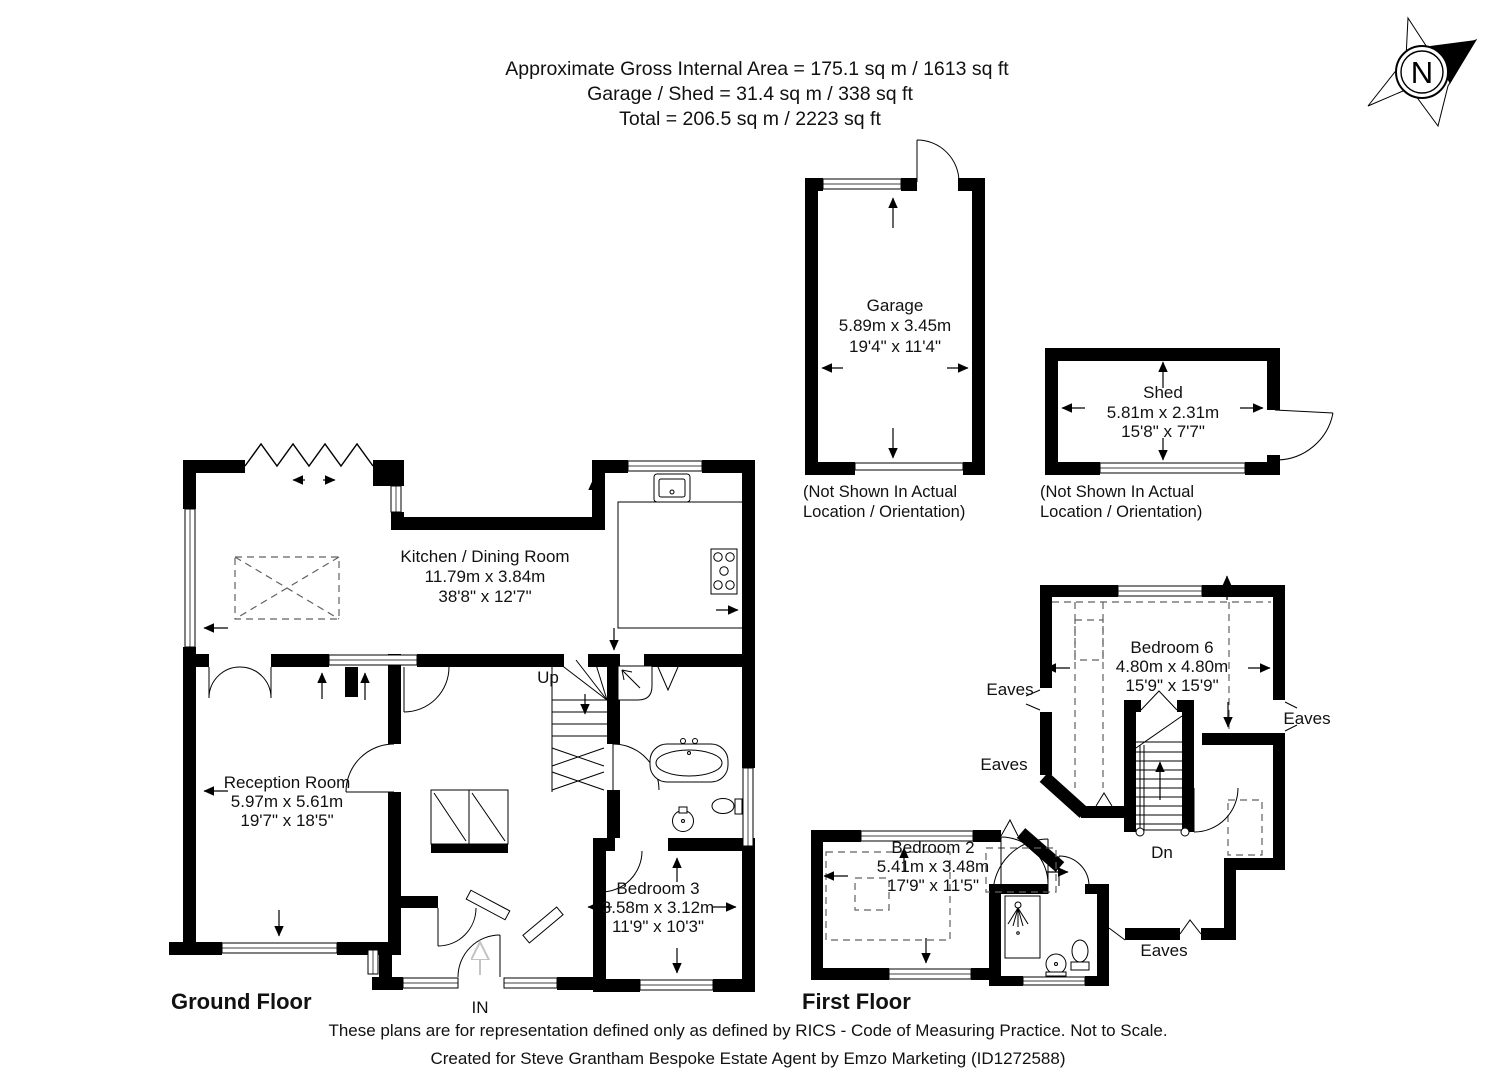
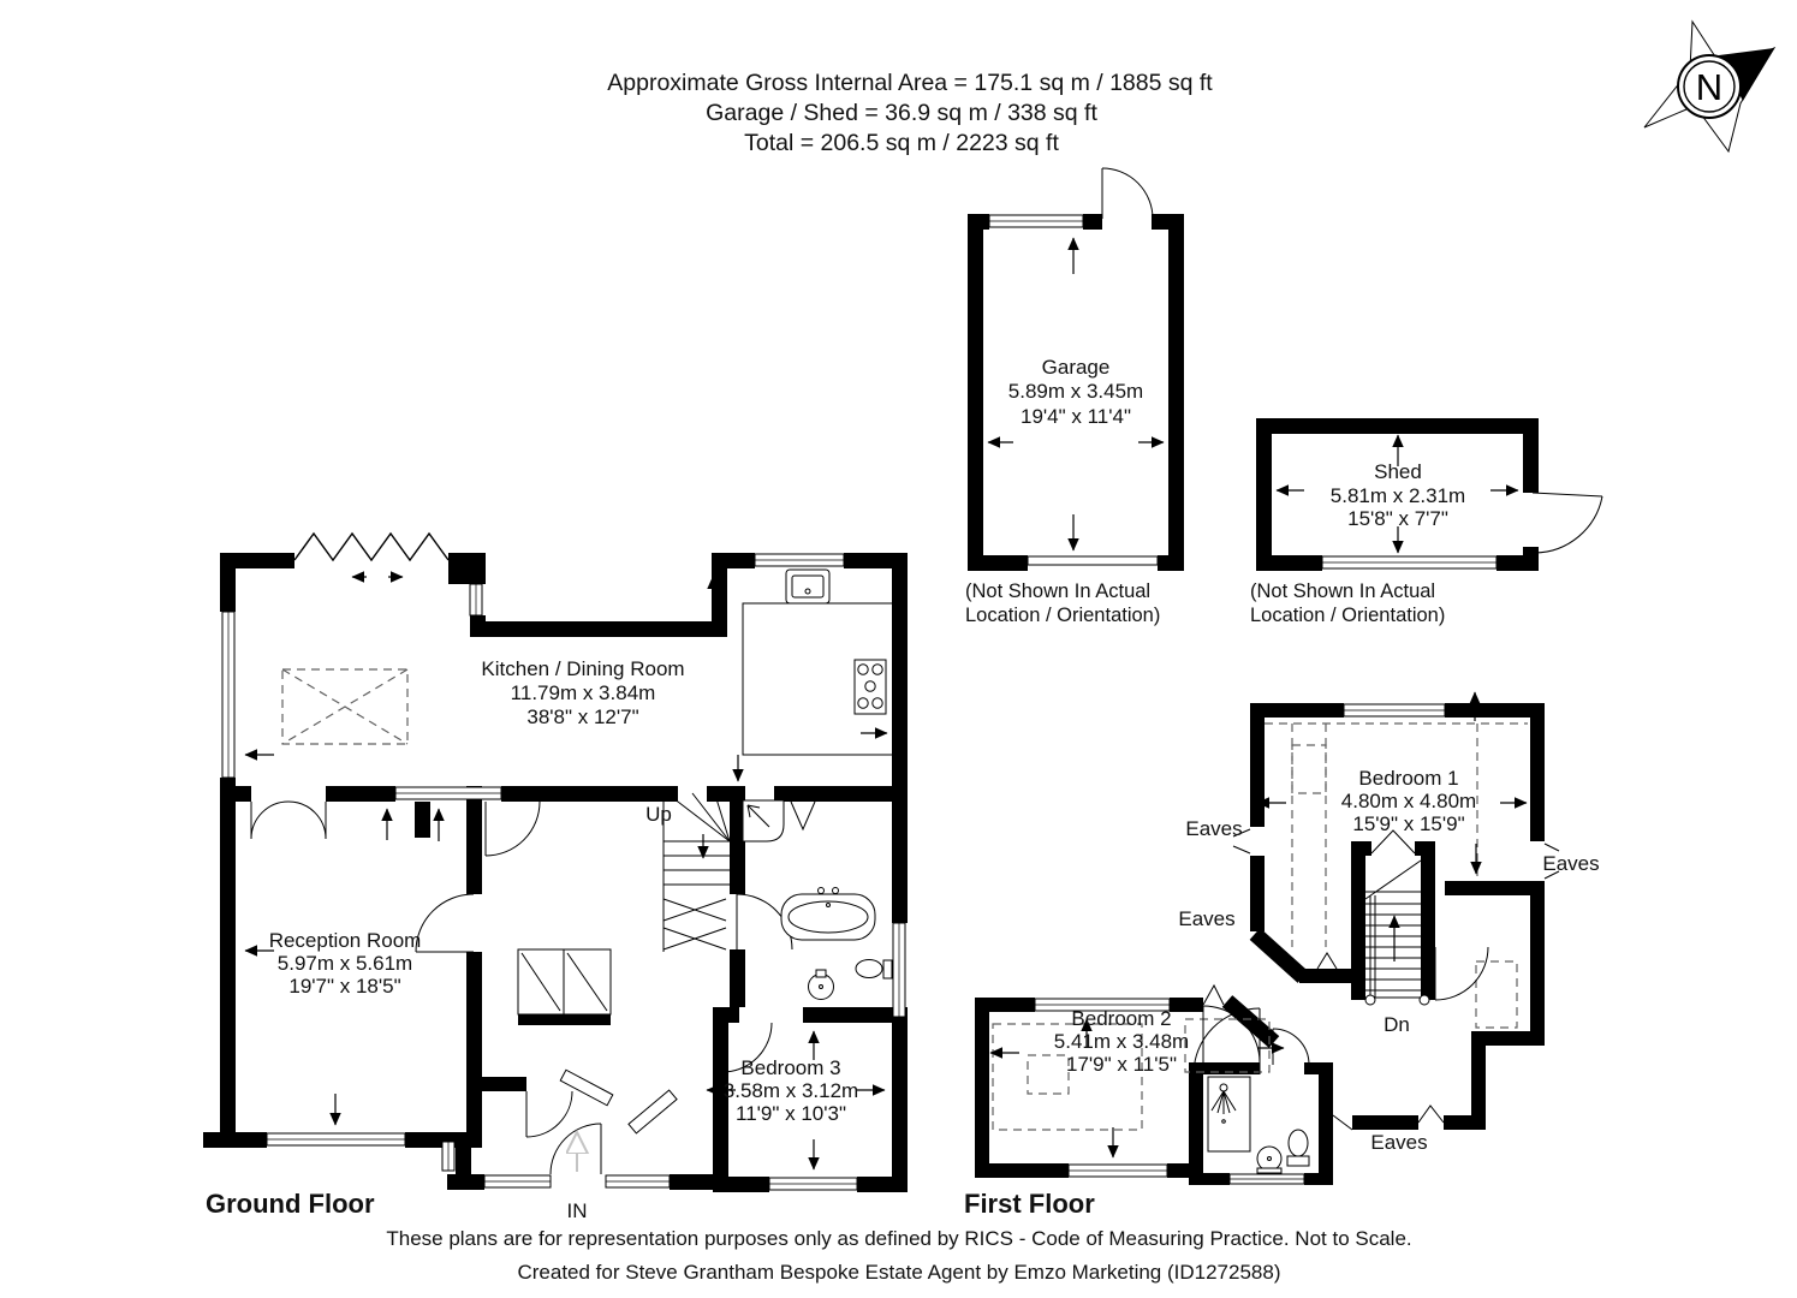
- Approximate Gross Internal Area = 175.1 sq m / 1613 sq ft
+ Approximate Gross Internal Area = 175.1 sq m / 1885 sq ft
- Garage / Shed = 31.4 sq m / 338 sq ft
+ Garage / Shed = 36.9 sq m / 338 sq ft
  Total = 206.5 sq m / 2223 sq ft
  N
  Garage
  5.89m x 3.45m
  19'4" x 11'4"
  (Not Shown In Actual
  Location / Orientation)
  Shed
  5.81m x 2.31m
  15'8" x 7'7"
  (Not Shown In Actual
  Location / Orientation)
  Kitchen / Dining Room
  11.79m x 3.84m
  38'8" x 12'7"
  Reception Room
  5.97m x 5.61m
  19'7" x 18'5"
  Bedroom 3
  3.58m x 3.12m
  11'9" x 10'3"
  Up
  IN
  Ground Floor
- Bedroom 6
+ Bedroom 1
  4.80m x 4.80m
  15'9" x 15'9"
  Bedroom 2
  5.41m x 3.48m
  17'9" x 11'5"
  Eaves
  Eaves
  Eaves
  Eaves
  Dn
  First Floor
- These plans are for representation defined only as defined by RICS - Code of Measuring Practice. Not to Scale.
+ These plans are for representation purposes only as defined by RICS - Code of Measuring Practice. Not to Scale.
  Created for Steve Grantham Bespoke Estate Agent by Emzo Marketing (ID1272588)
